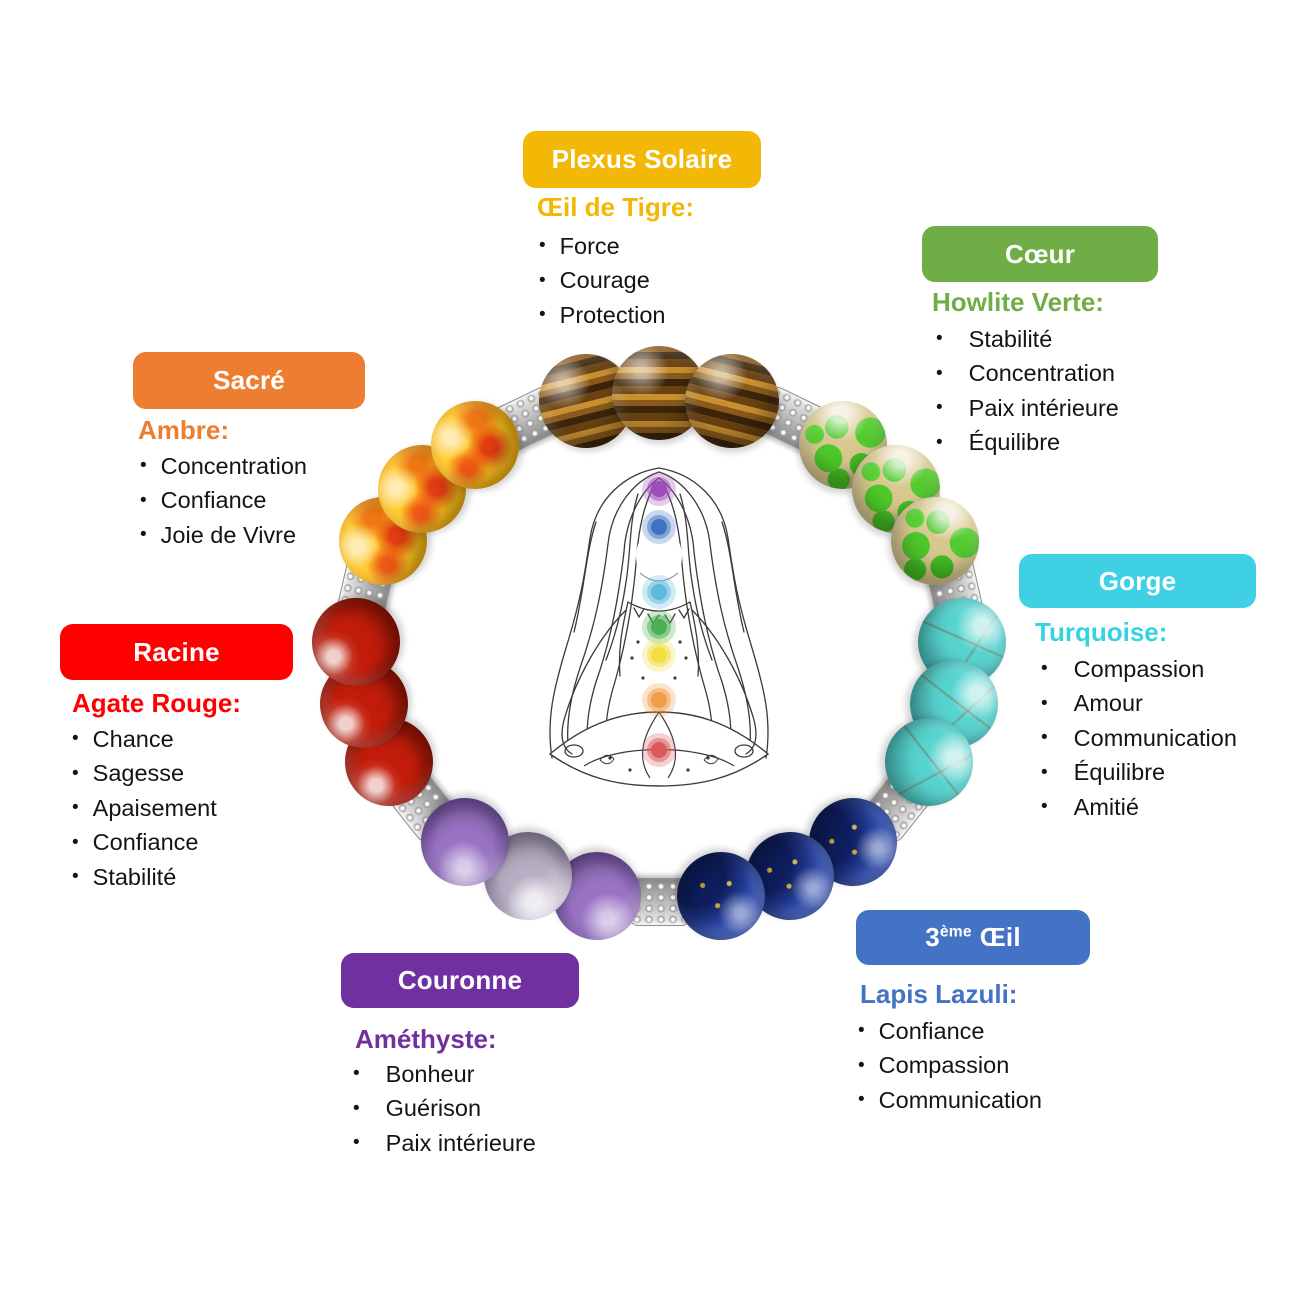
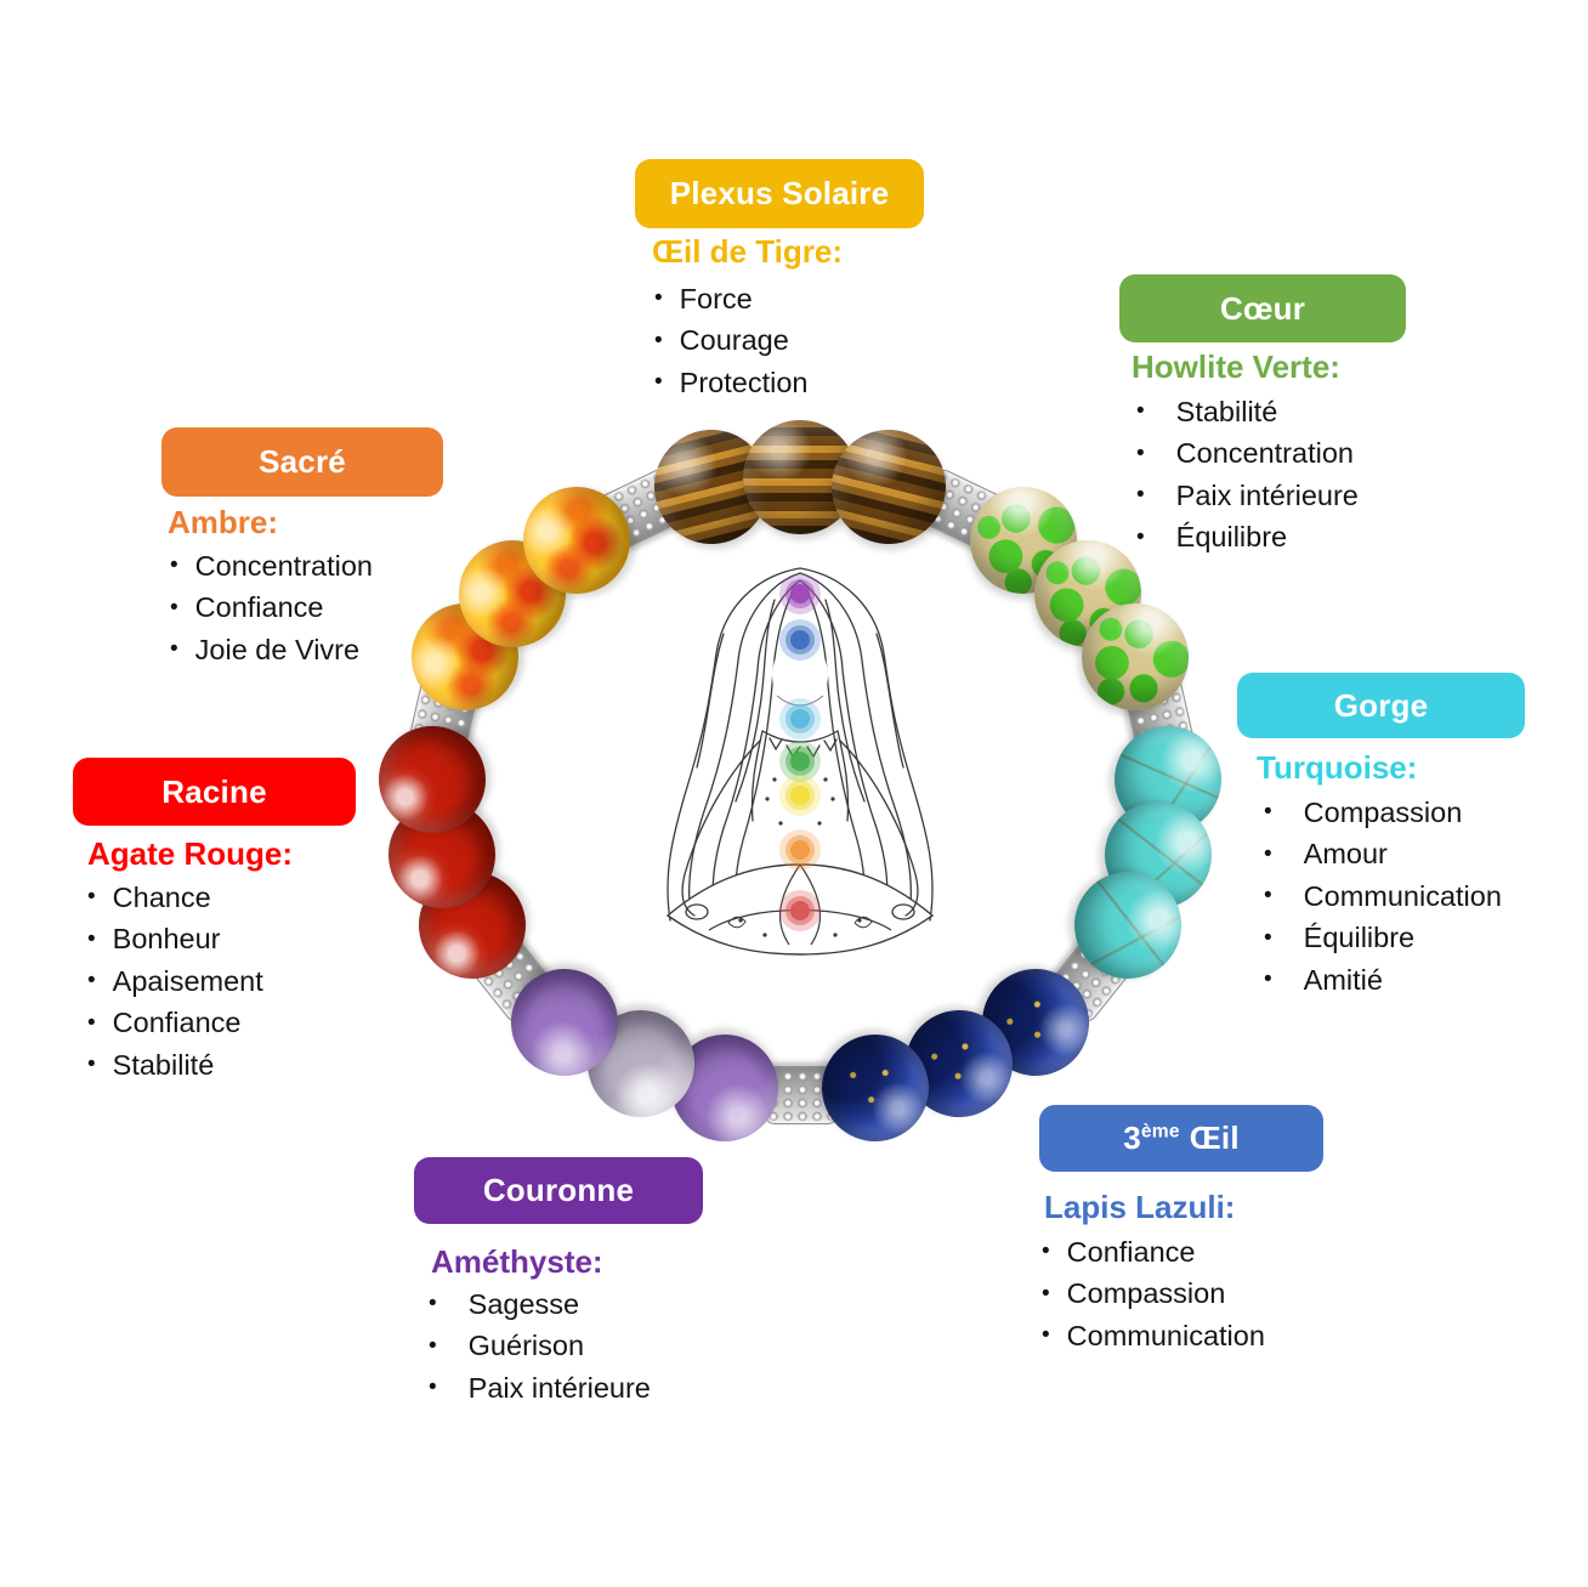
  Plexus Solaire
  Œil de Tigre:
  •
  Force
  •
  Courage
  •
  Protection
  Cœur
  Howlite Verte:
  •
  Stabilité
  •
  Concentration
  •
  Paix intérieure
  •
  Équilibre
  Gorge
  Turquoise:
  •
  Compassion
  •
  Amour
  •
  Communication
  •
  Équilibre
  •
  Amitié
  3ème Œil
  Lapis Lazuli:
  •
  Confiance
  •
  Compassion
  •
  Communication
  Couronne
  Améthyste:
  •
- Bonheur
+ Sagesse
  •
  Guérison
  •
  Paix intérieure
  Racine
  Agate Rouge:
  •
  Chance
  •
- Sagesse
+ Bonheur
  •
  Apaisement
  •
  Confiance
  •
  Stabilité
  Sacré
  Ambre:
  •
  Concentration
  •
  Confiance
  •
  Joie de Vivre
